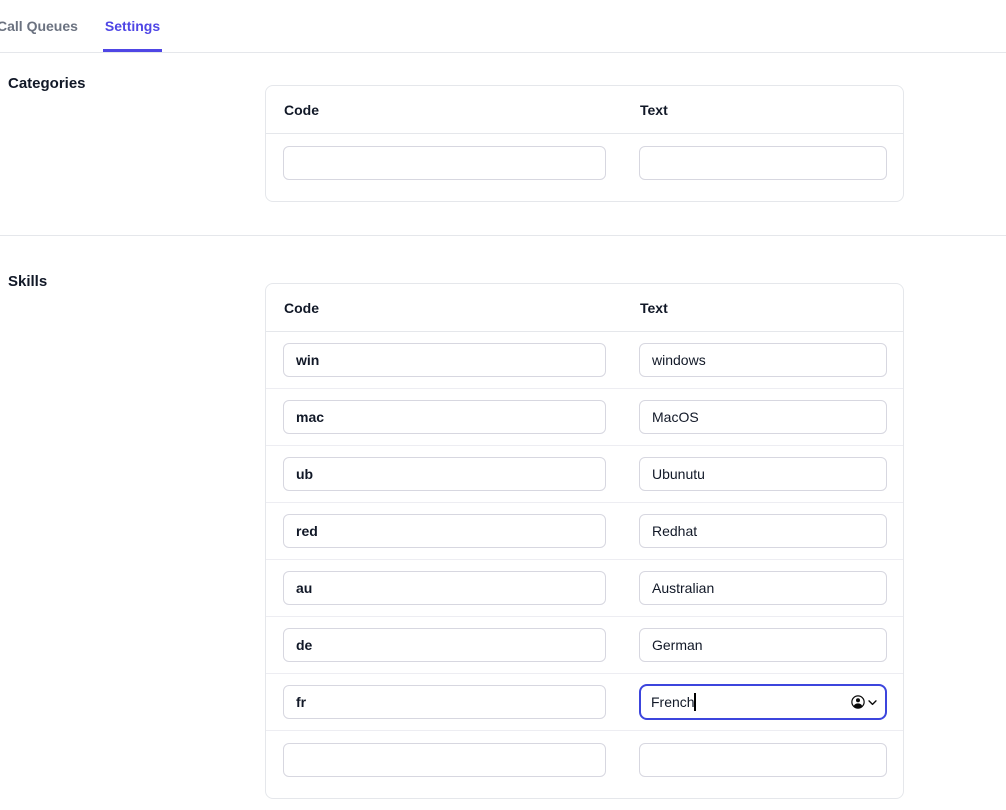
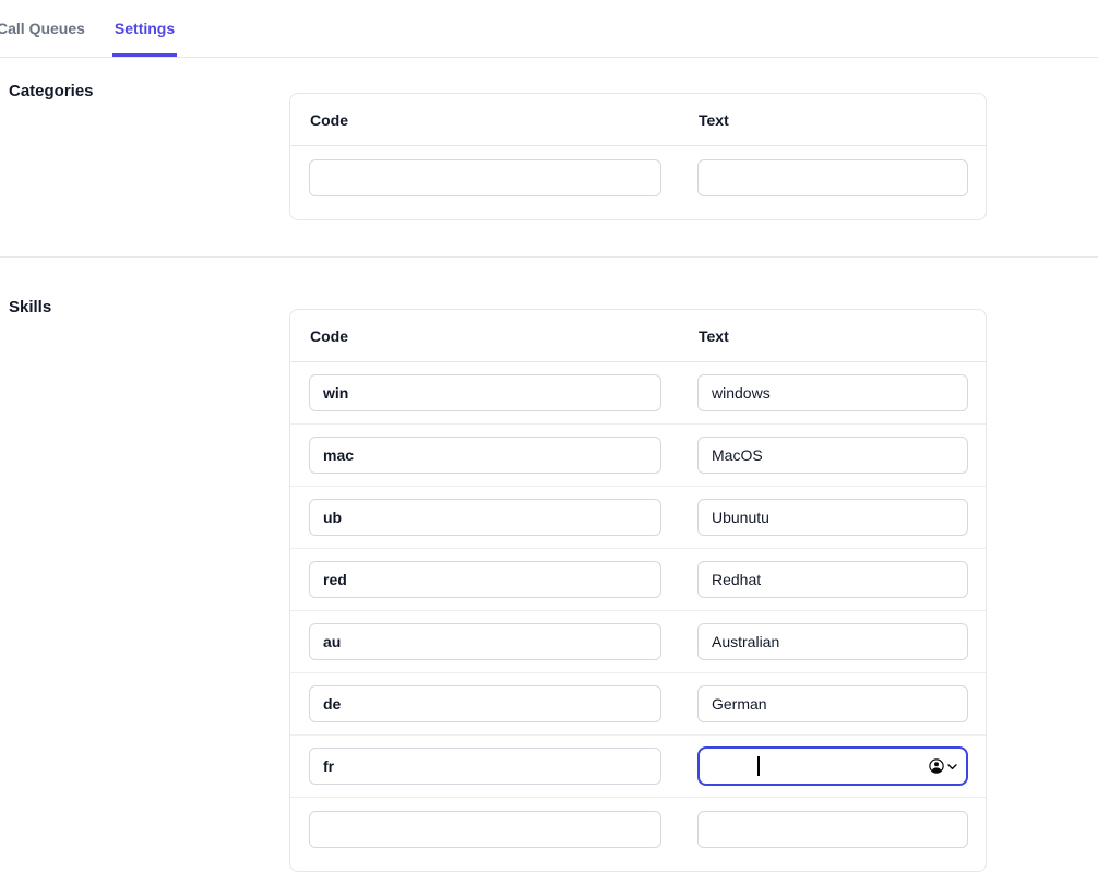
  Call Queues
  Settings
  Categories
  Code
  Text
  Skills
  Code
  Text
  win
  windows
  mac
  MacOS
  ub
  Ubunutu
  red
  Redhat
  au
  Australian
  de
  German
  fr
- French
